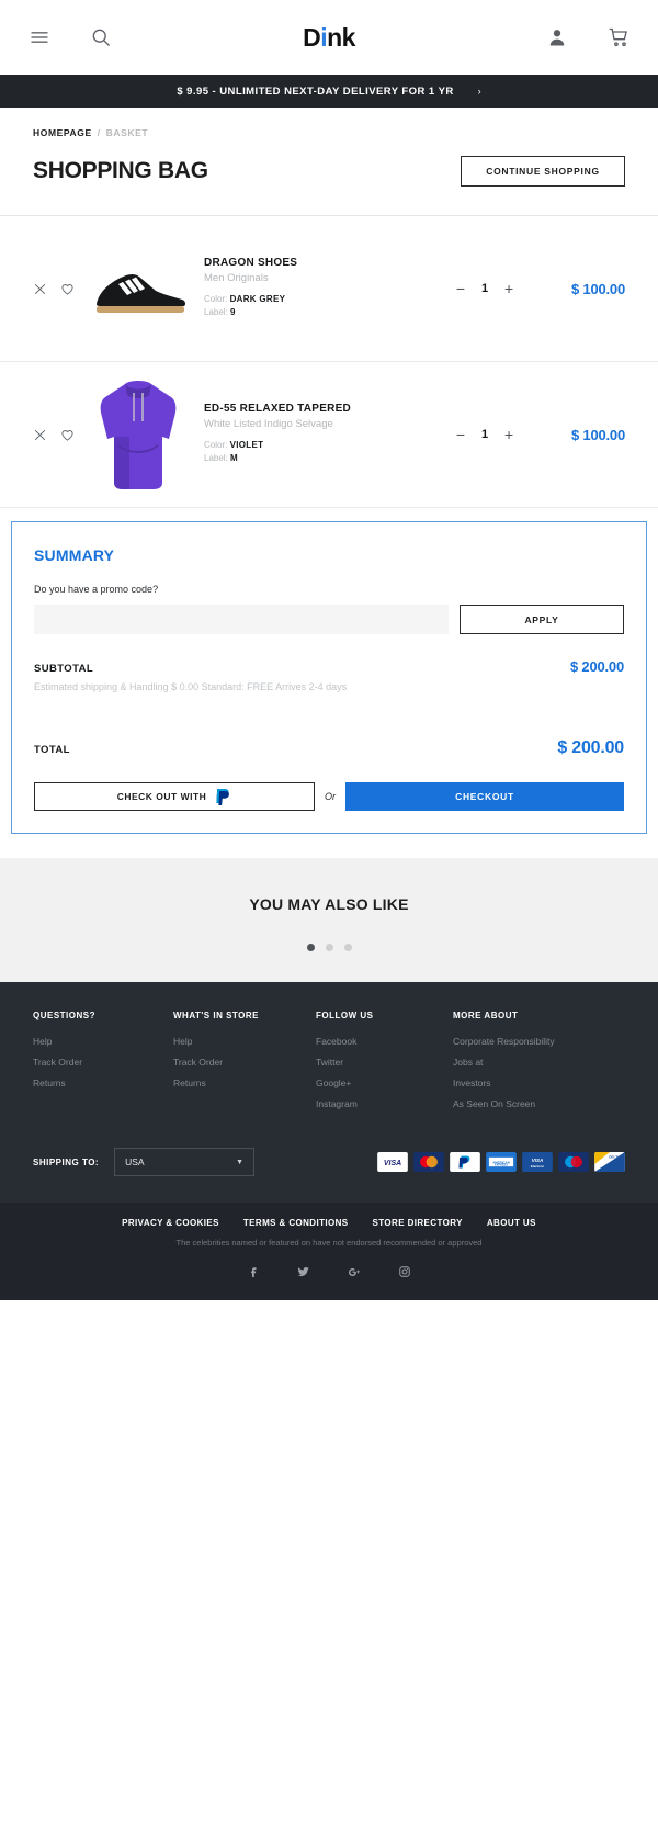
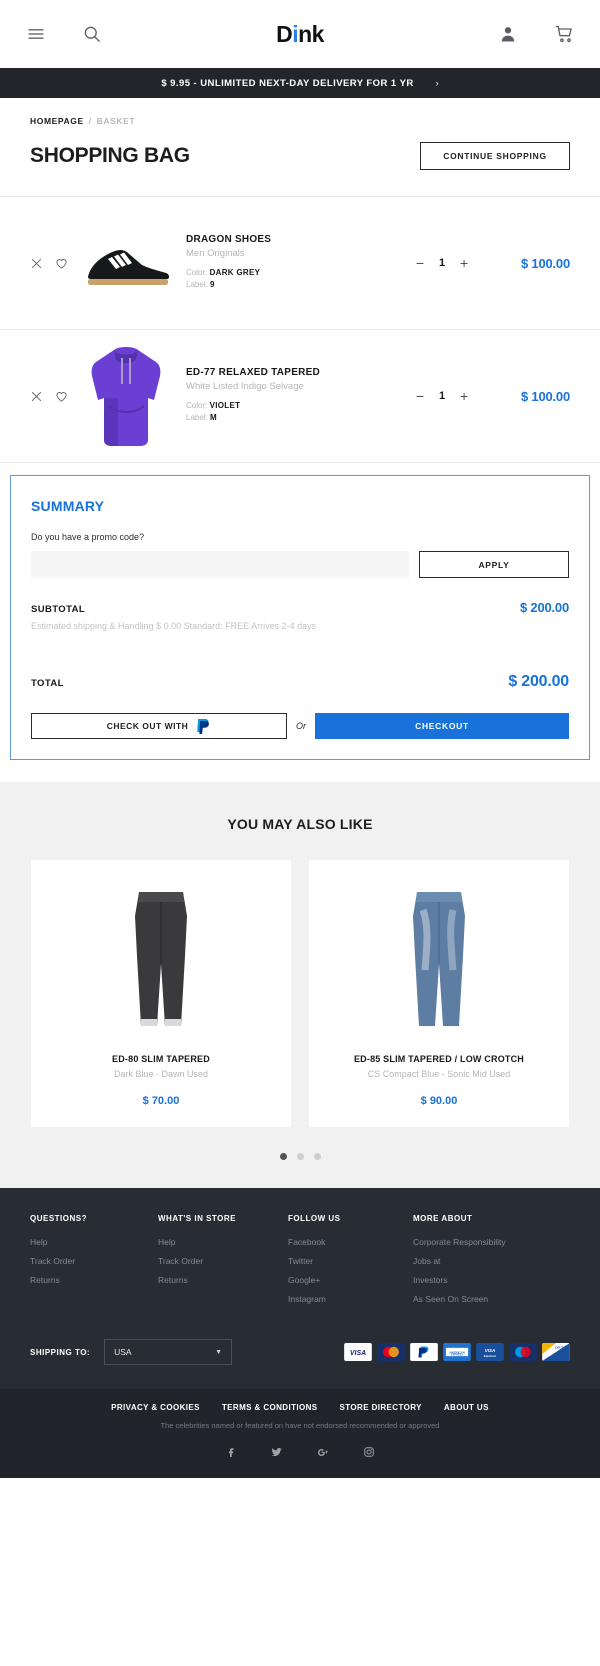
  Dink
  $ 9.95 - UNLIMITED NEXT-DAY DELIVERY FOR 1 YR
  ›
  HOMEPAGE / BASKET
  SHOPPING BAG
  CONTINUE SHOPPING
  DRAGON SHOES
  Men Originals
  Color: DARK GREY
  Label: 9
  −
  1
  +
  $ 100.00
- ED-55 RELAXED TAPERED
+ ED-77 RELAXED TAPERED
  White Listed Indigo Selvage
  Color: VIOLET
  Label: M
  −
  1
  +
  $ 100.00
  SUMMARY
  Do you have a promo code?
  APPLY
  SUBTOTAL
  $ 200.00
  Estimated shipping & Handling $ 0.00 Standard: FREE Arrives 2-4 days
  TOTAL
  $ 200.00
  CHECK OUT WITH
  Or
  CHECKOUT
  YOU MAY ALSO LIKE
+ ED-80 SLIM TAPERED
+ Dark Blue - Dawn Used
+ $ 70.00
+ ED-85 SLIM TAPERED / LOW CROTCH
+ CS Compact Blue - Sonic Mid Used
+ $ 90.00
  QUESTIONS?
  Help
  Track Order
  Returns
  WHAT'S IN STORE
  Help
  Track Order
  Returns
  FOLLOW US
  Facebook
  Twitter
  Google+
  Instagram
  MORE ABOUT
  Corporate Responsibility
  Jobs at
  Investors
  As Seen On Screen
  SHIPPING TO:
  USA
  PRIVACY & COOKIES
  TERMS & CONDITIONS
  STORE DIRECTORY
  ABOUT US
  The celebrities named or featured on have not endorsed recommended or approved
